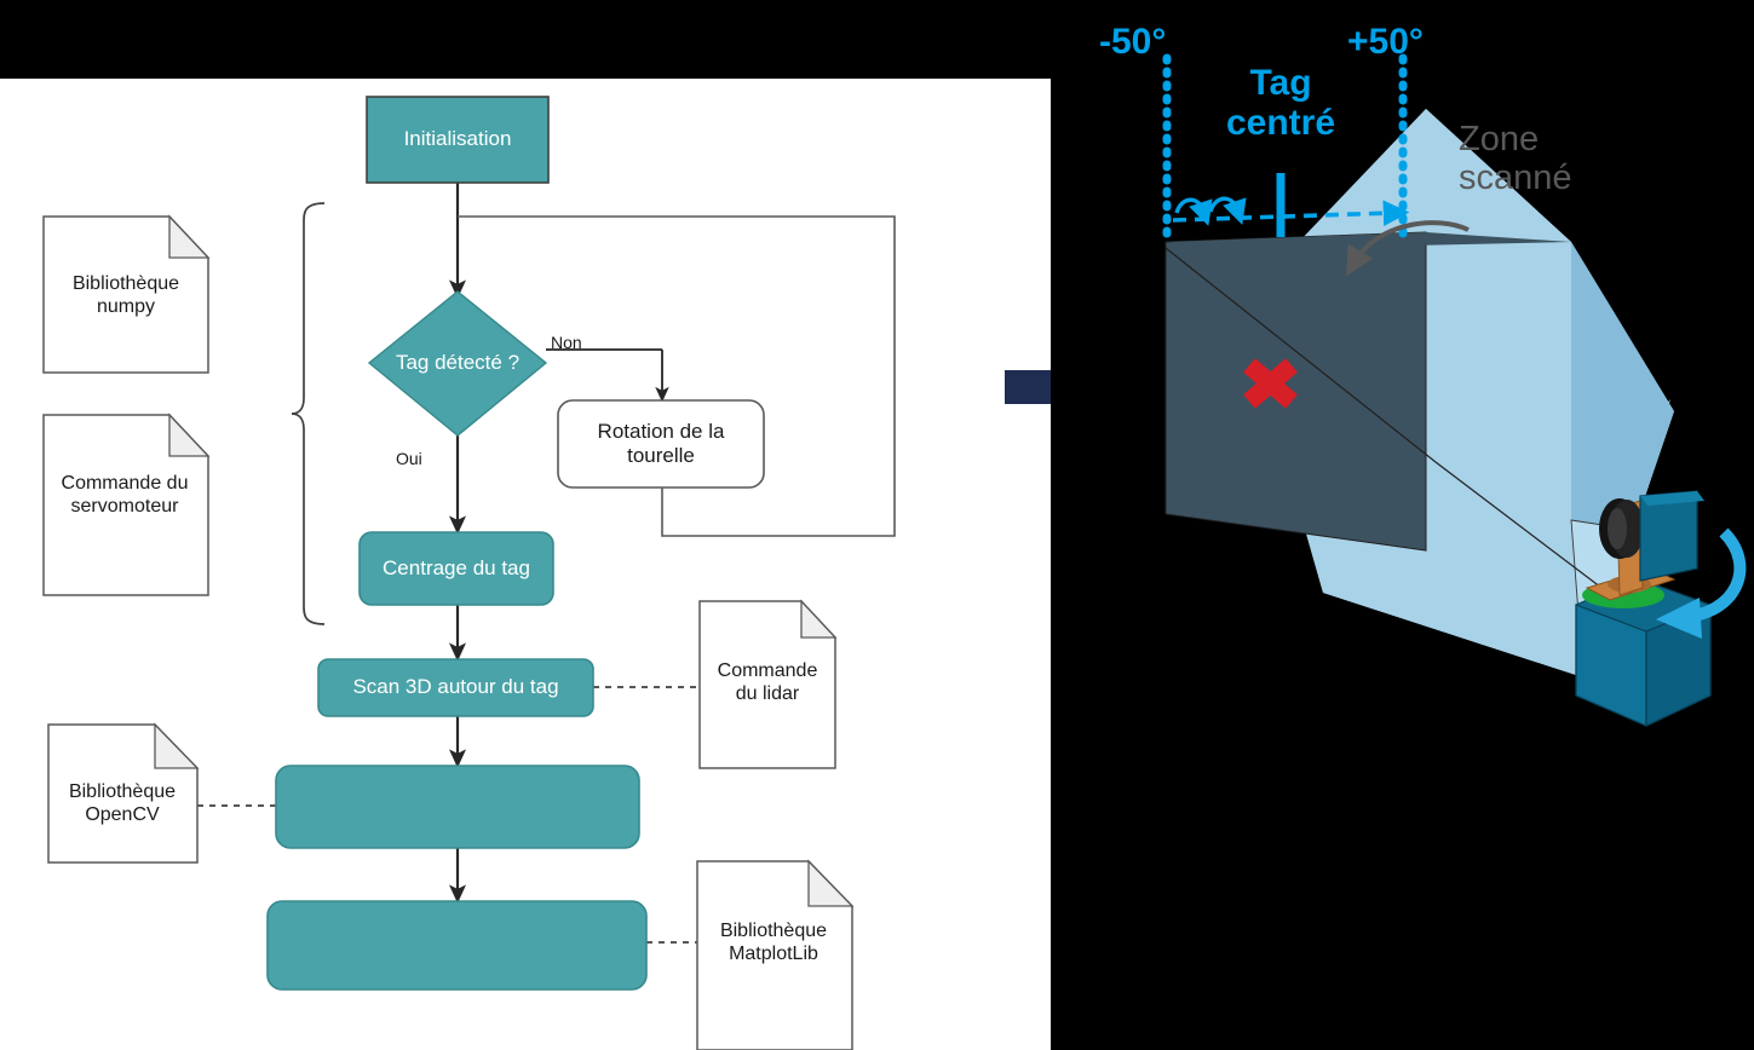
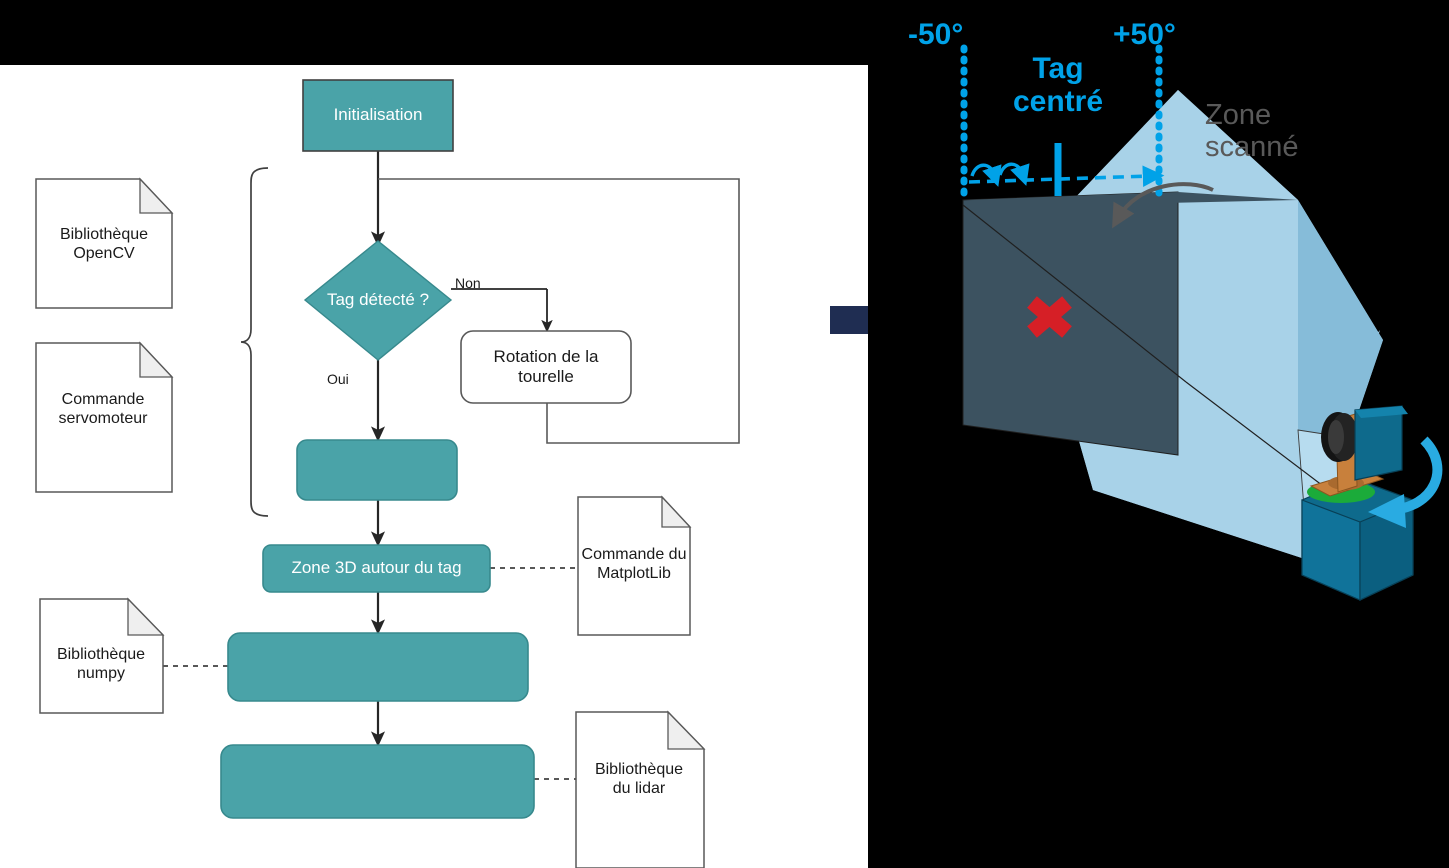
  Initialisation
  Tag détecté ?
  Rotation de la
  tourelle
- Centrage du tag
- Scan 3D autour du tag
+ Zone 3D autour du tag
  Non
  Oui
  Bibliothèque
- numpy
+ OpenCV
- Commande du
+ Commande
  servomoteur
- Commande
+ Commande du
- du lidar
+ MatplotLib
  Bibliothèque
- OpenCV
+ numpy
  Bibliothèque
- MatplotLib
+ du lidar
  -50°
  +50°
  Tag
  centré
  Zone
  scanné
